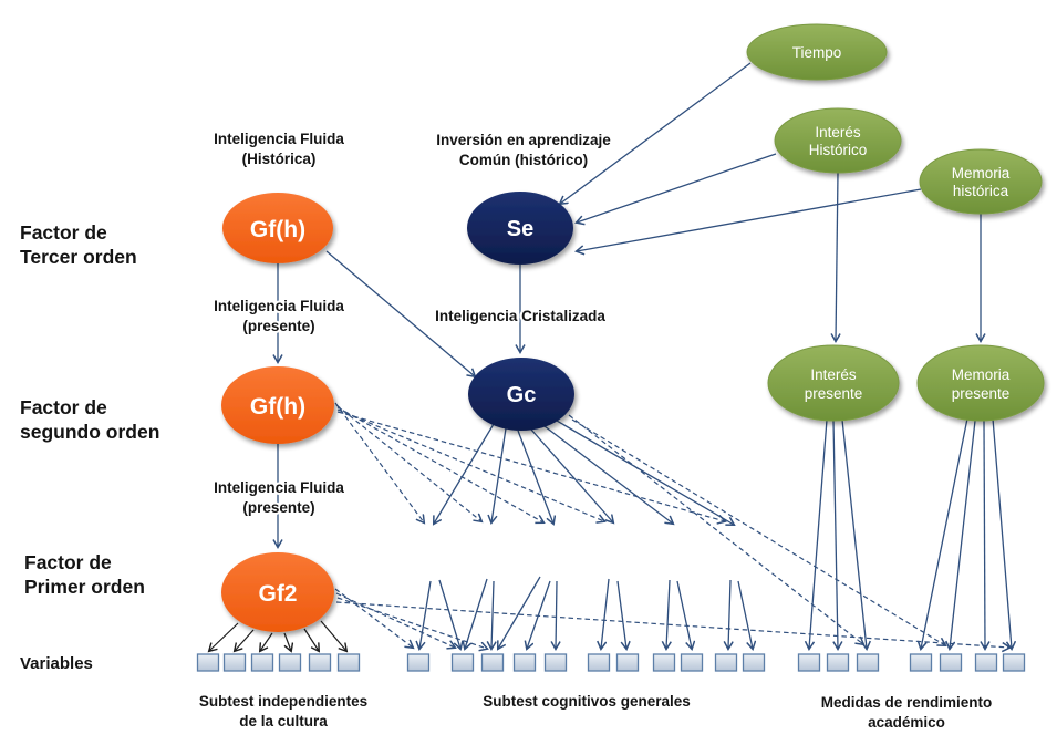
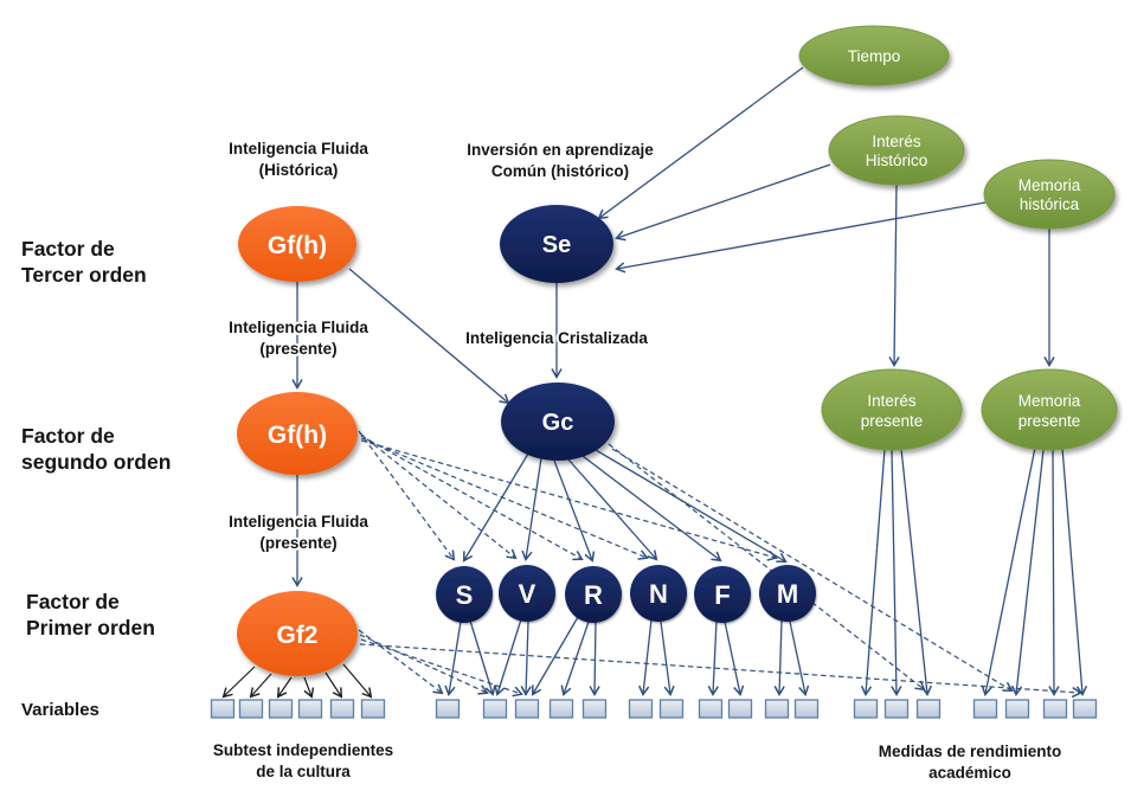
  Gf(h)
  Se
  Gf(h)
  Gc
  Gf2
  Tiempo
  Interés
  Histórico
  Memoria
  histórica
  Interés
  presente
  Memoria
  presente
+ S
+ V
+ R
+ N
+ F
+ M
  Factor de
  Tercer orden
  Factor de
  segundo orden
  Factor de
  Primer orden
  Variables
  Inteligencia Fluida
  (Histórica)
  Inversión en aprendizaje
  Común (histórico)
  Inteligencia Fluida
  (presente)
  Inteligencia Cristalizada
  Inteligencia Fluida
  (presente)
  Subtest independientes
  de la cultura
- Subtest cognitivos generales
  Medidas de rendimiento
  académico
